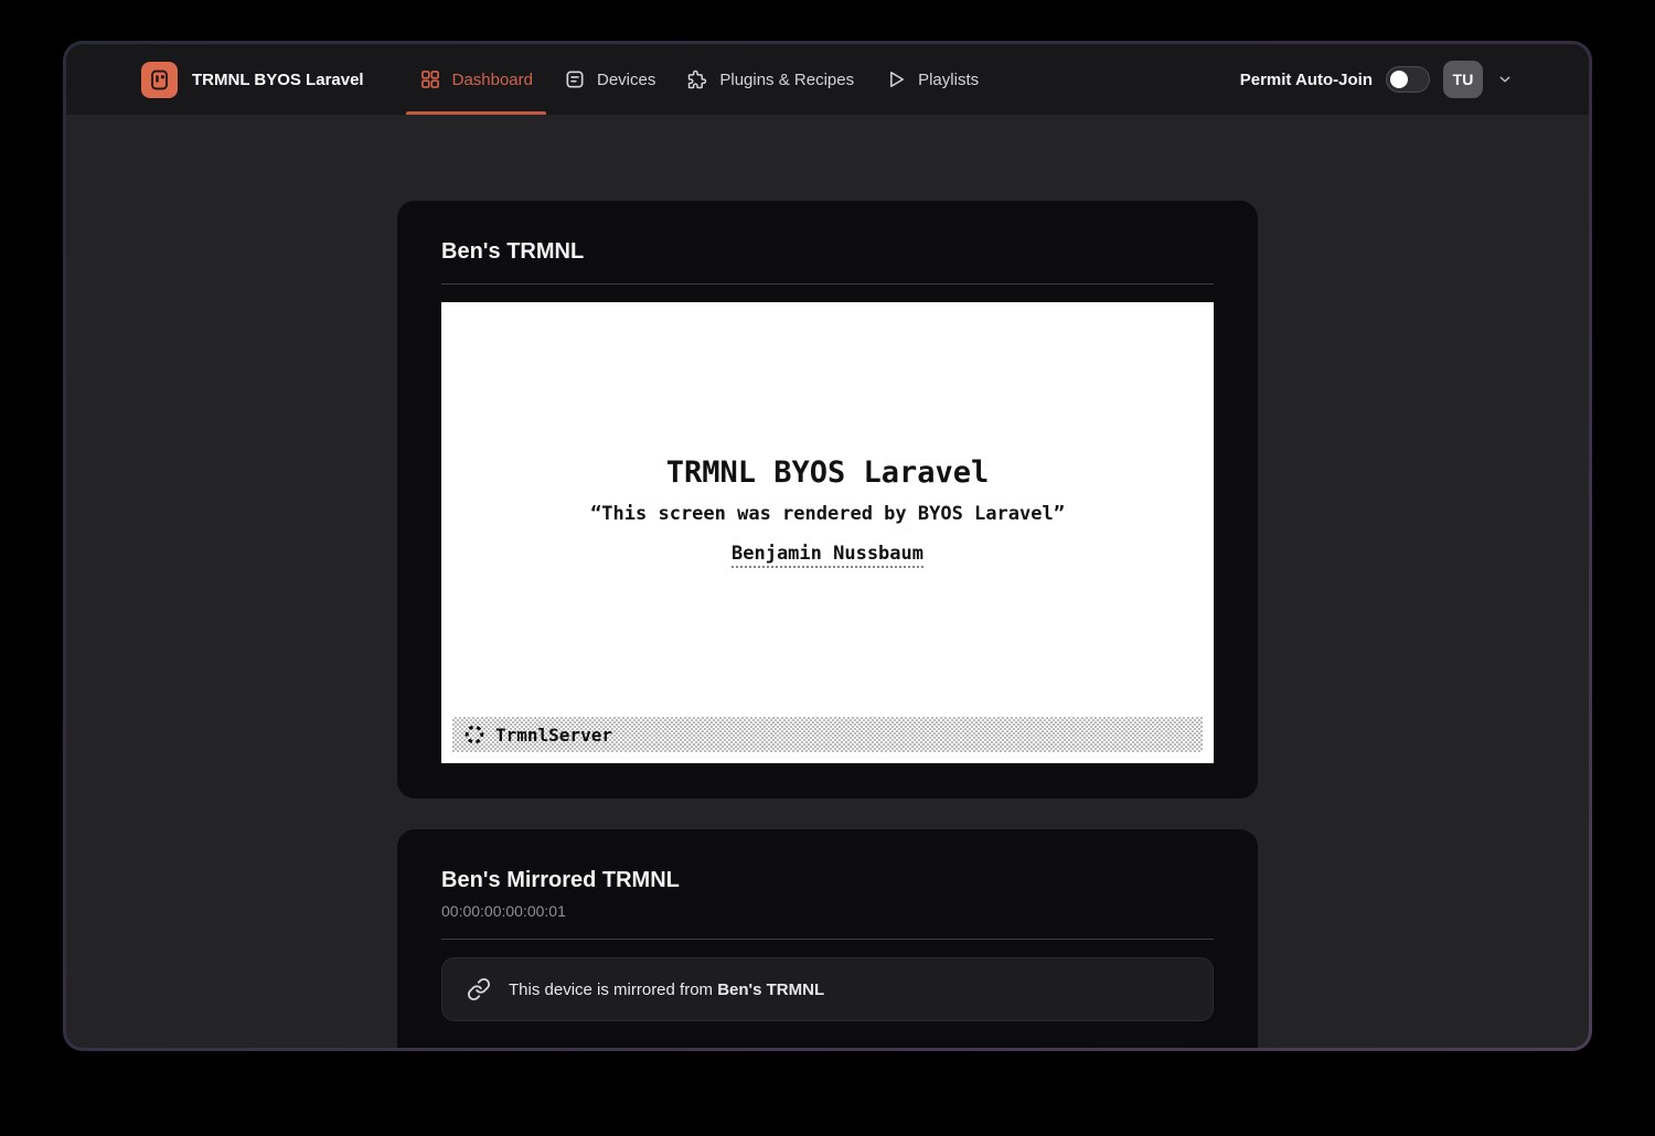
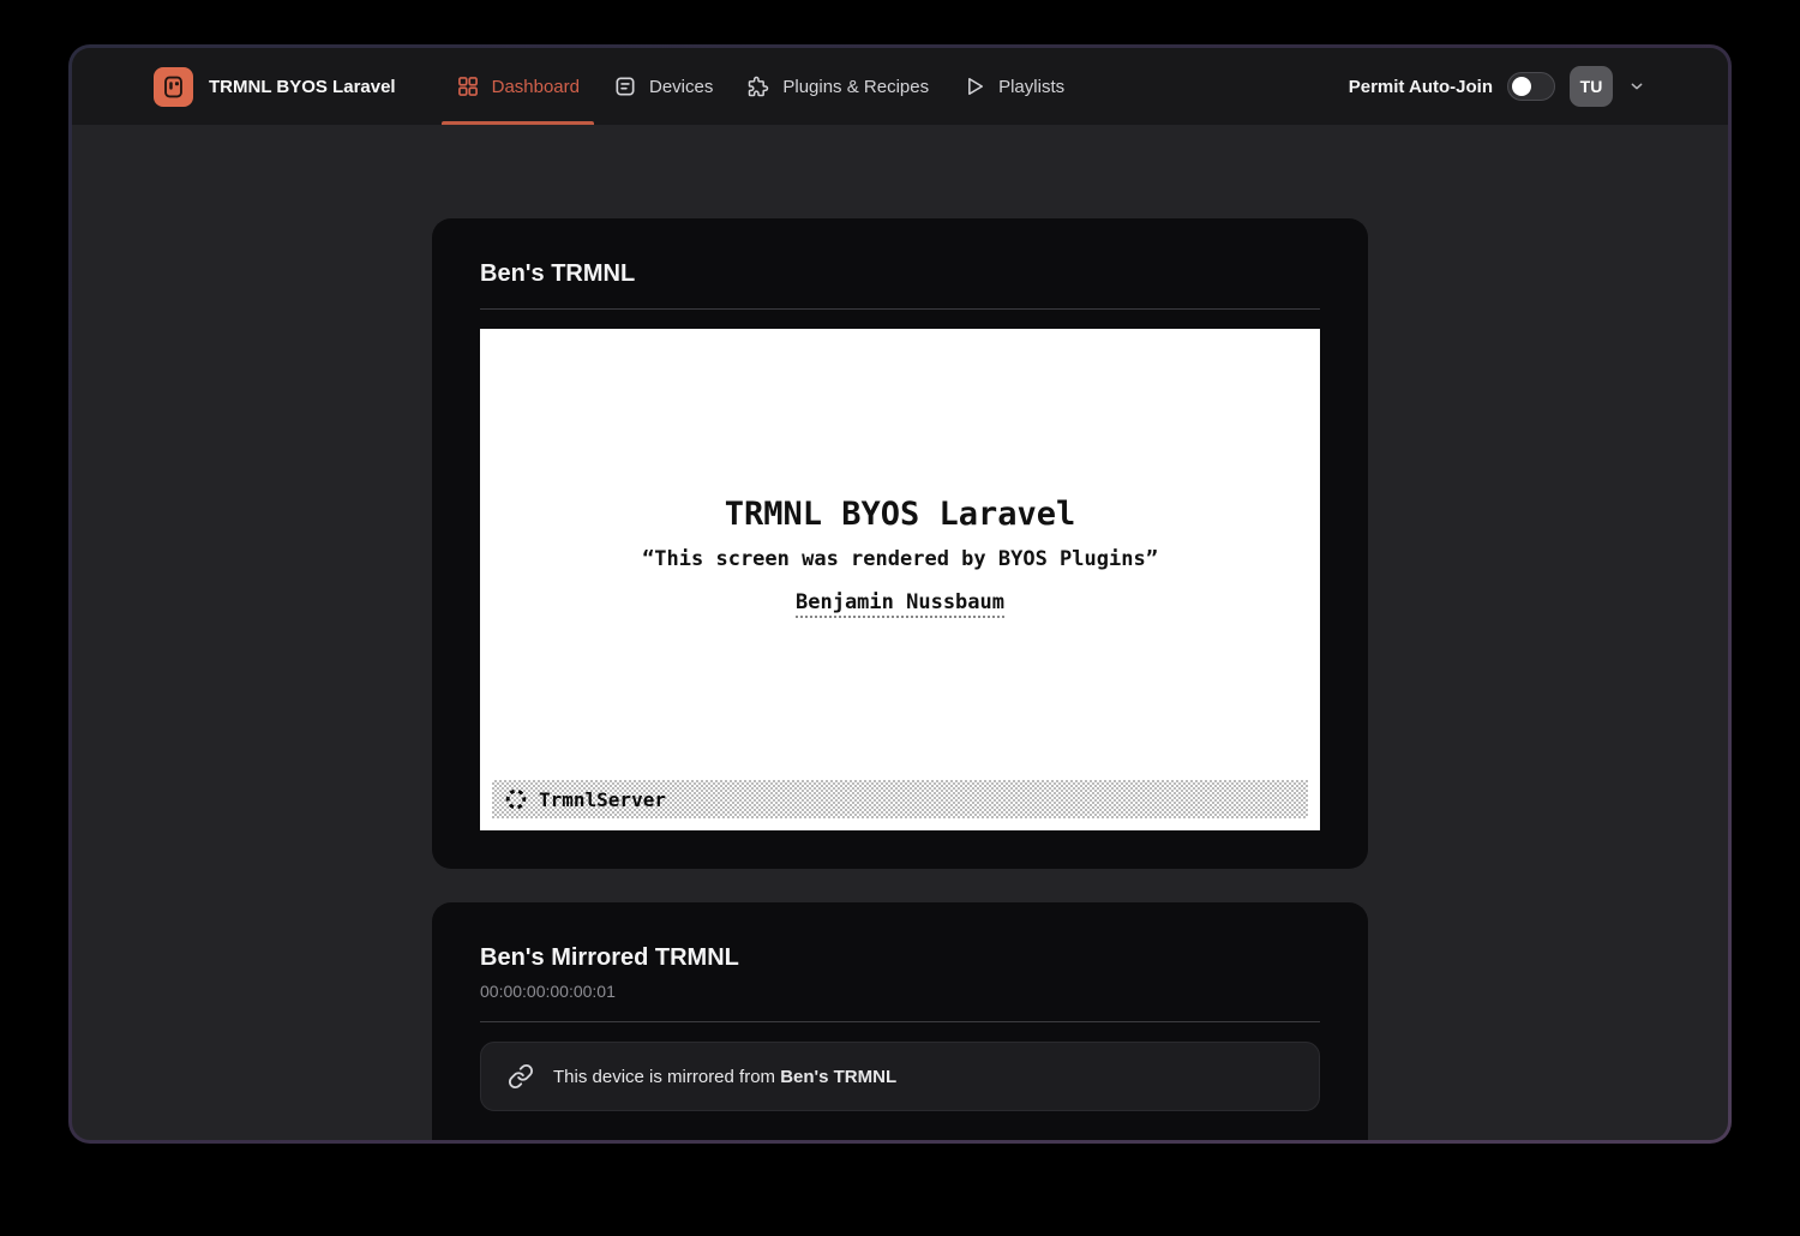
  TRMNL BYOS Laravel
  Dashboard
  Devices
  Plugins & Recipes
  Playlists
  Permit Auto-Join
  TU
  Ben's TRMNL
  TRMNL BYOS Laravel
- “This screen was rendered by BYOS Laravel”
+ “This screen was rendered by BYOS Plugins”
  Benjamin Nussbaum
  TrmnlServer
  Ben's Mirrored TRMNL
  00:00:00:00:00:01
  This device is mirrored from Ben's TRMNL
